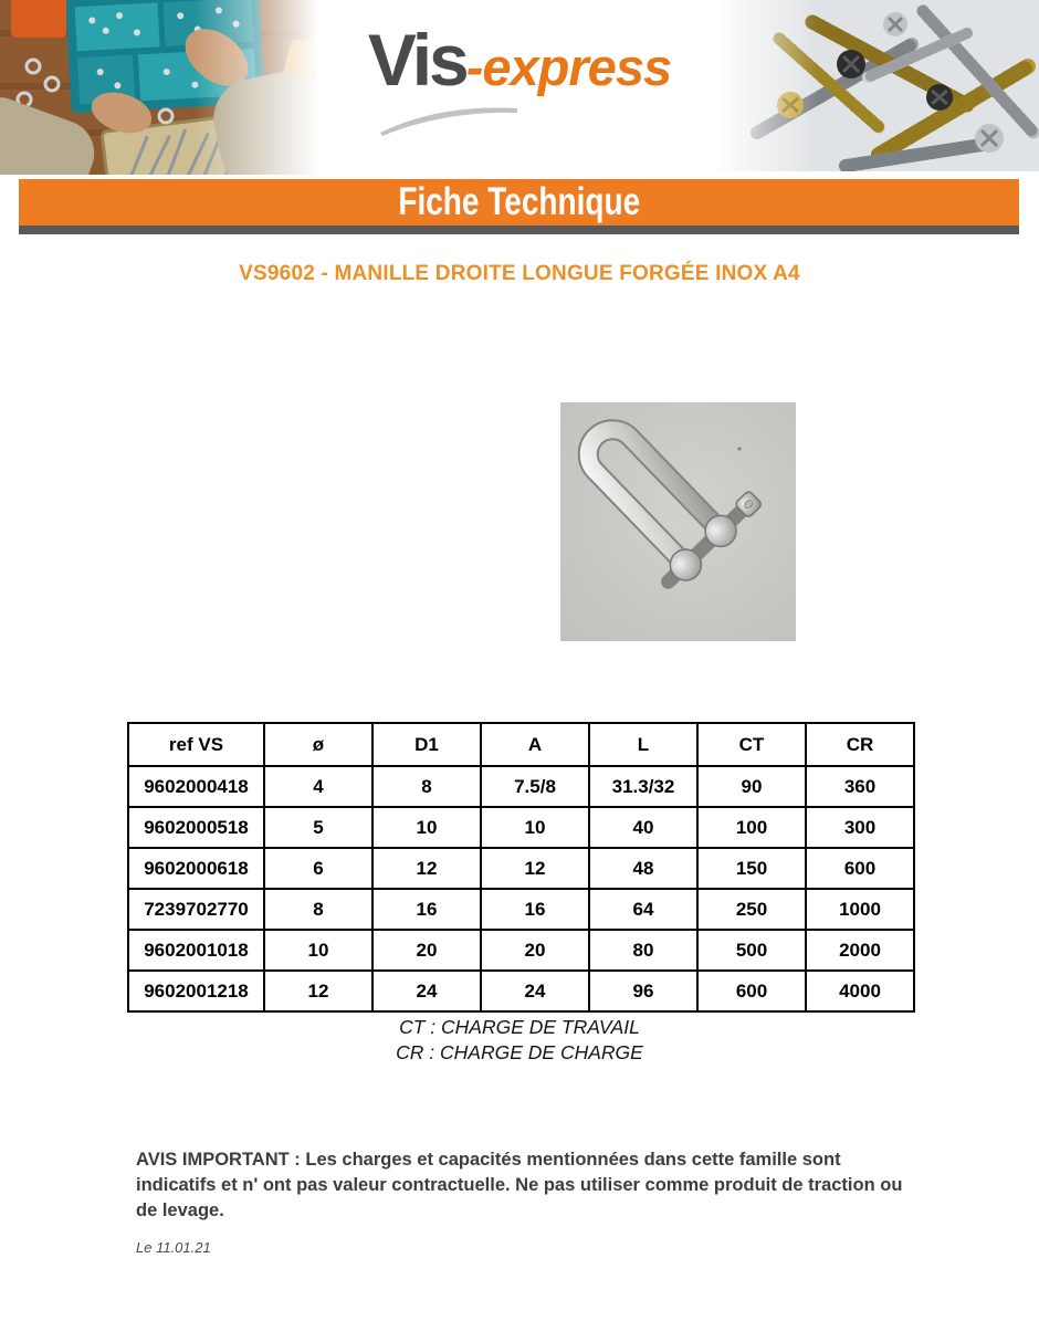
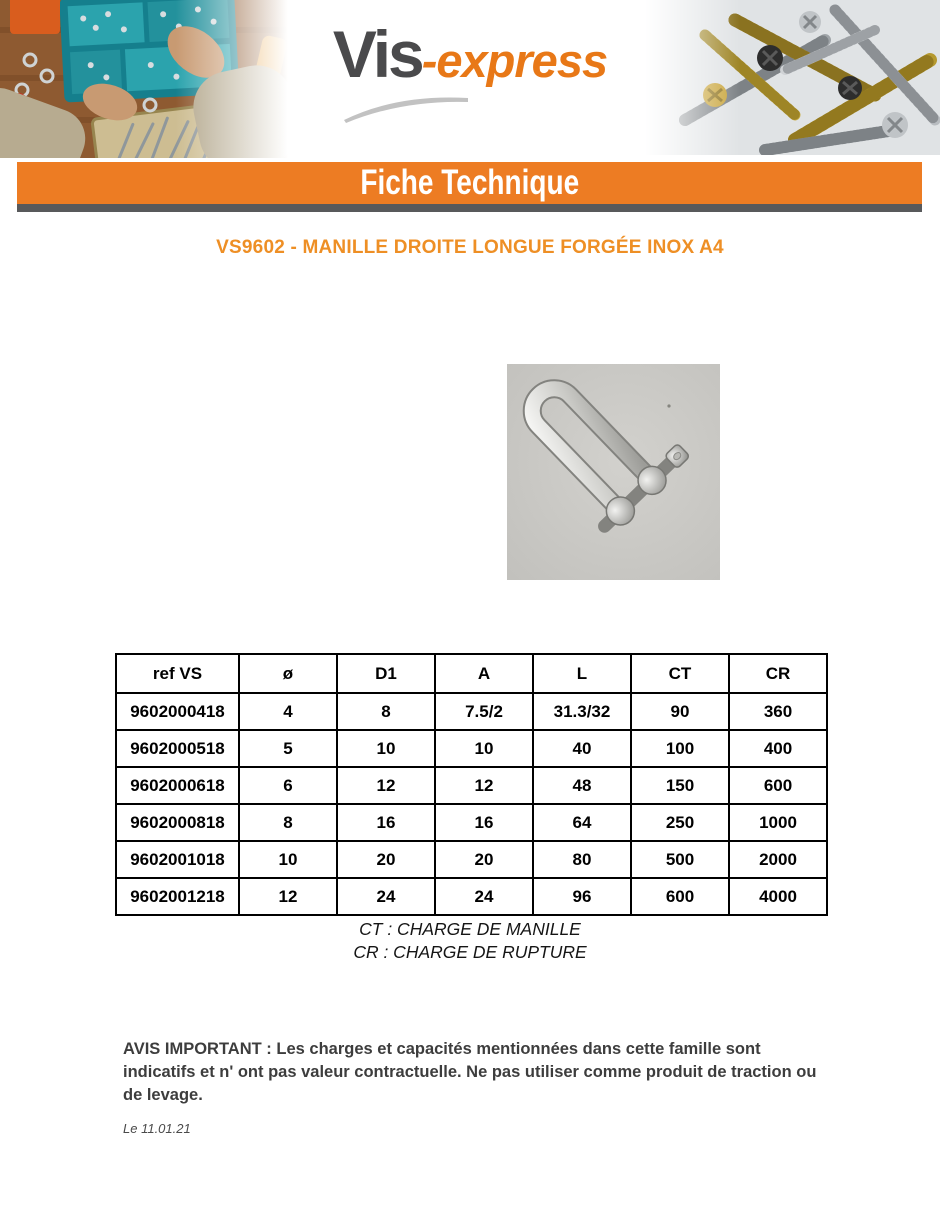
  Vis
  -express
  Fiche Technique
  VS9602 - MANILLE DROITE LONGUE FORGÉE INOX A4
  ref VS	ø	D1	A	L	CT	CR
- 9602000418	4	8	7.5/8	31.3/32	90	360
+ 9602000418	4	8	7.5/2	31.3/32	90	360
- 9602000518	5	10	10	40	100	300
+ 9602000518	5	10	10	40	100	400
  9602000618	6	12	12	48	150	600
- 7239702770	8	16	16	64	250	1000
+ 9602000818	8	16	16	64	250	1000
  9602001018	10	20	20	80	500	2000
  9602001218	12	24	24	96	600	4000
- CT : CHARGE DE TRAVAIL
+ CT : CHARGE DE MANILLE
- CR : CHARGE DE CHARGE
+ CR : CHARGE DE RUPTURE
  AVIS IMPORTANT : Les charges et capacités mentionnées dans cette famille sont indicatifs et n' ont pas valeur contractuelle. Ne pas utiliser comme produit de traction ou de levage.
  Le 11.01.21
